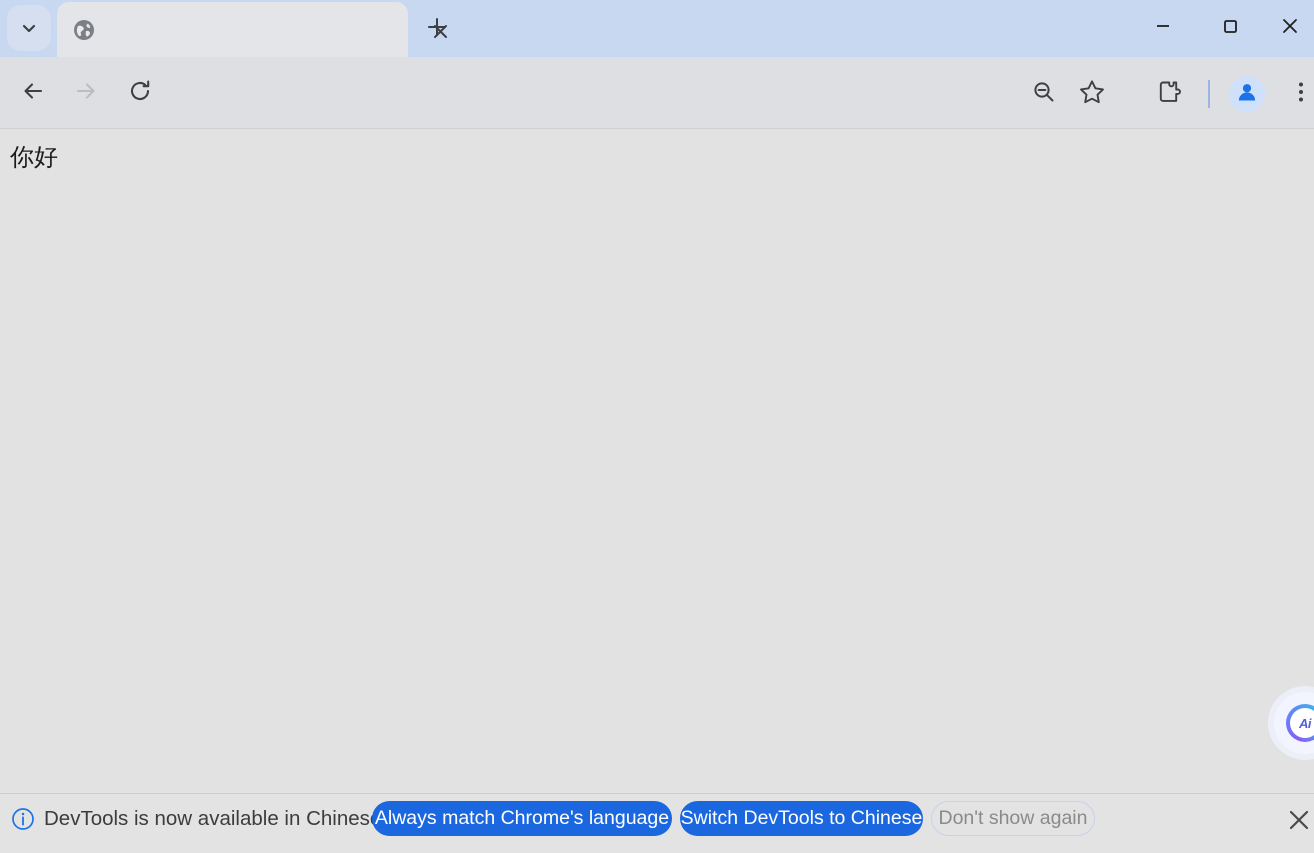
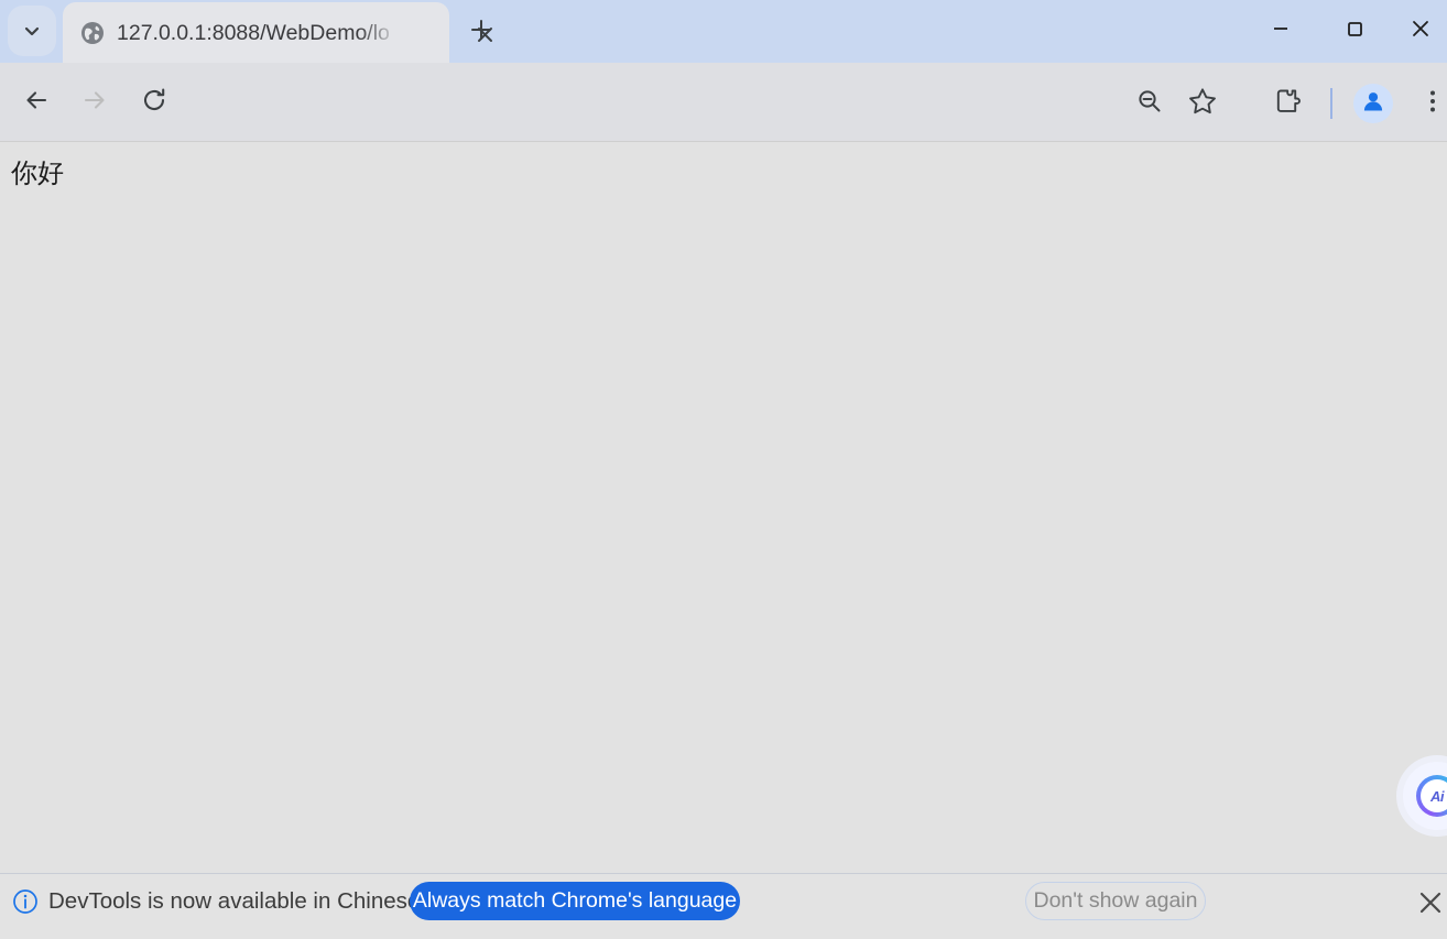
+ 127.0.0.1:8088/WebDemo/lo
  你好
  Ai
  DevTools is now available in Chines
  Always match Chrome's language
- Switch DevTools to Chinese
  Don't show again
